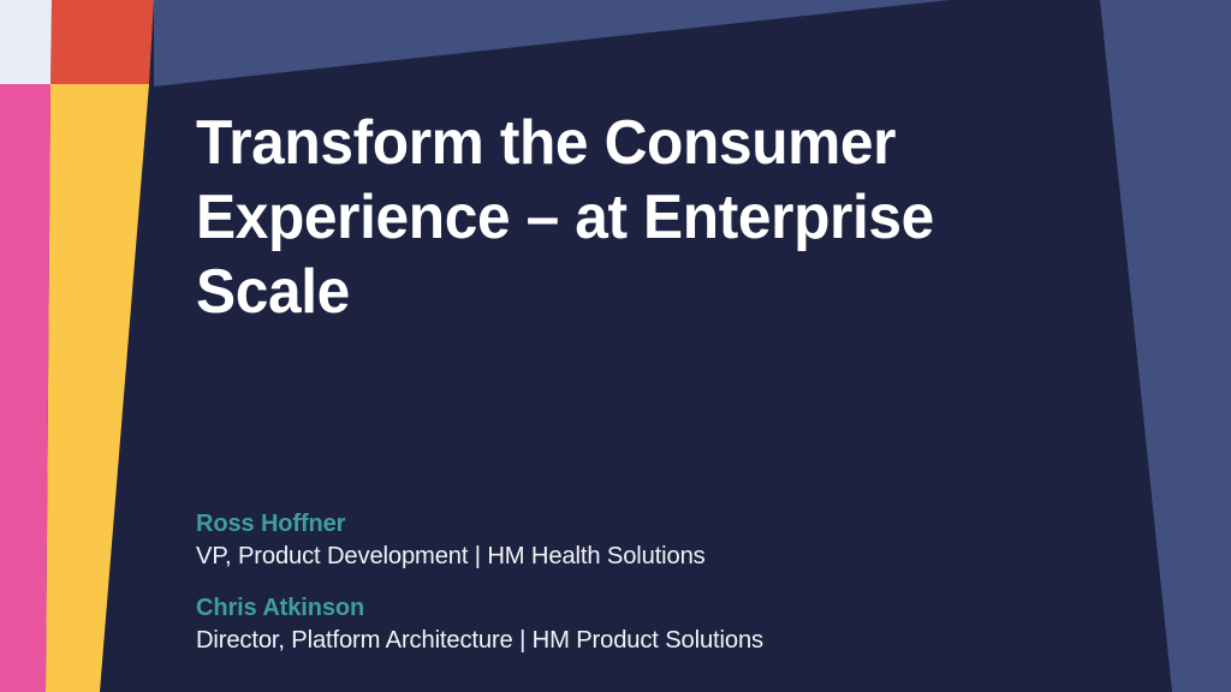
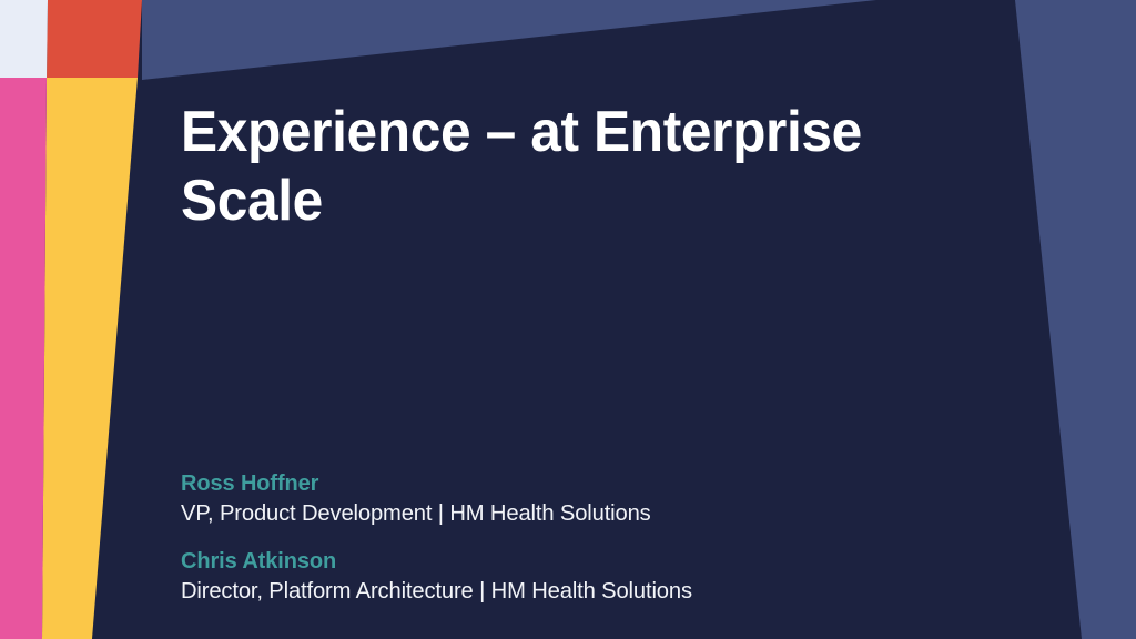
- Transform the Consumer
  Experience – at Enterprise
  Scale
  Ross Hoffner
  VP, Product Development | HM Health Solutions
  Chris Atkinson
- Director, Platform Architecture | HM Product Solutions
+ Director, Platform Architecture | HM Health Solutions
